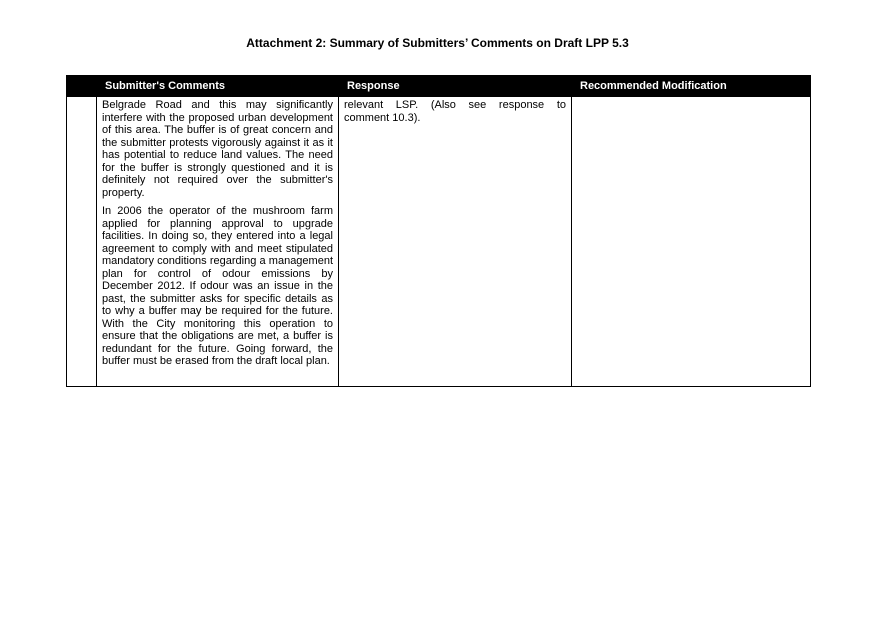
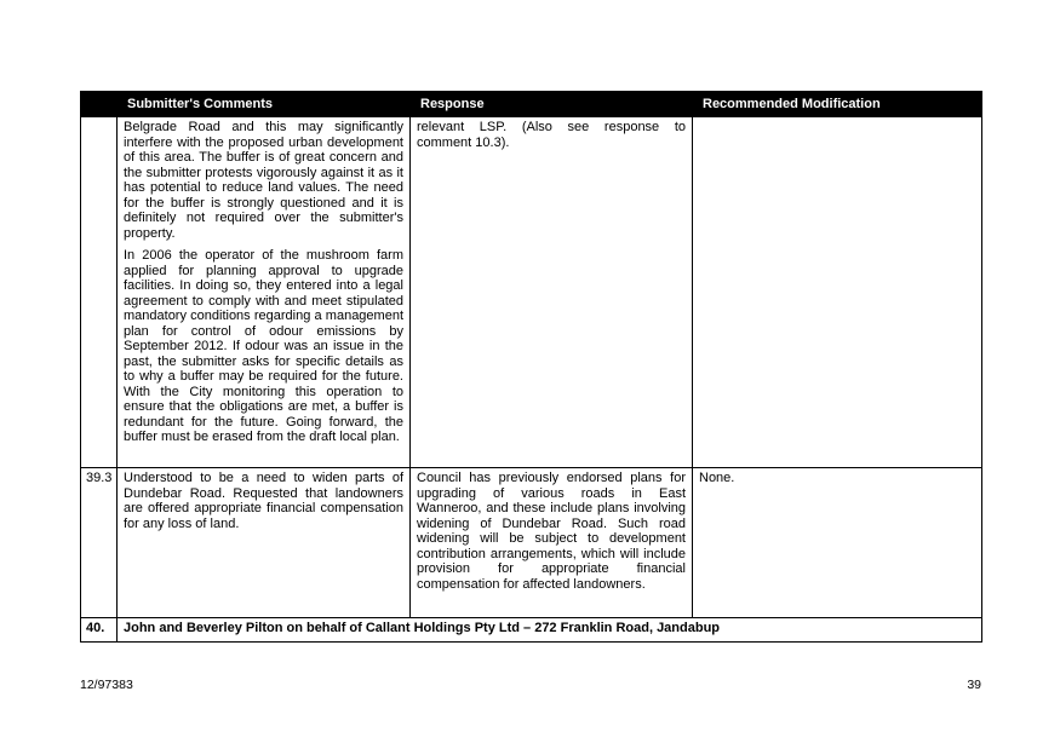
- Attachment 2: Summary of Submitters’ Comments on Draft LPP 5.3
  	Submitter's Comments	Response	Recommended Modification
- 	Belgrade Road and this may significantly interfere with the proposed urban development of this area. The buffer is of great concern and the submitter protests vigorously against it as it has potential to reduce land values. The need for the buffer is strongly questioned and it is definitely not required over the submitter's property. In 2006 the operator of the mushroom farm applied for planning approval to upgrade facilities. In doing so, they entered into a legal agreement to comply with and meet stipulated mandatory conditions regarding a management plan for control of odour emissions by December 2012. If odour was an issue in the past, the submitter asks for specific details as to why a buffer may be required for the future. With the City monitoring this operation to ensure that the obligations are met, a buffer is redundant for the future. Going forward, the buffer must be erased from the draft local plan.	relevant LSP. (Also see response to comment 10.3).
+ 	Belgrade Road and this may significantly interfere with the proposed urban development of this area. The buffer is of great concern and the submitter protests vigorously against it as it has potential to reduce land values. The need for the buffer is strongly questioned and it is definitely not required over the submitter's property. In 2006 the operator of the mushroom farm applied for planning approval to upgrade facilities. In doing so, they entered into a legal agreement to comply with and meet stipulated mandatory conditions regarding a management plan for control of odour emissions by September 2012. If odour was an issue in the past, the submitter asks for specific details as to why a buffer may be required for the future. With the City monitoring this operation to ensure that the obligations are met, a buffer is redundant for the future. Going forward, the buffer must be erased from the draft local plan.	relevant LSP. (Also see response to comment 10.3).
+ 39.3	Understood to be a need to widen parts of Dundebar Road. Requested that landowners are offered appropriate financial compensation for any loss of land.	Council has previously endorsed plans for upgrading of various roads in East Wanneroo, and these include plans involving widening of Dundebar Road. Such road widening will be subject to development contribution arrangements, which will include provision for appropriate financial compensation for affected landowners.	None.
+ 40.	John and Beverley Pilton on behalf of Callant Holdings Pty Ltd – 272 Franklin Road, Jandabup
+ 12/97383
+ 39
